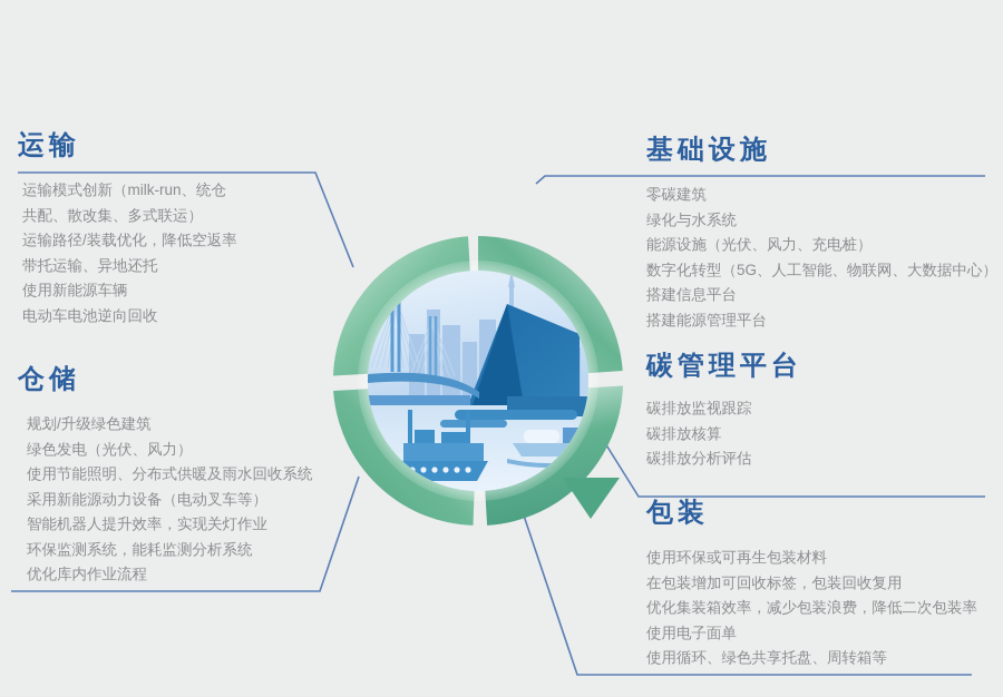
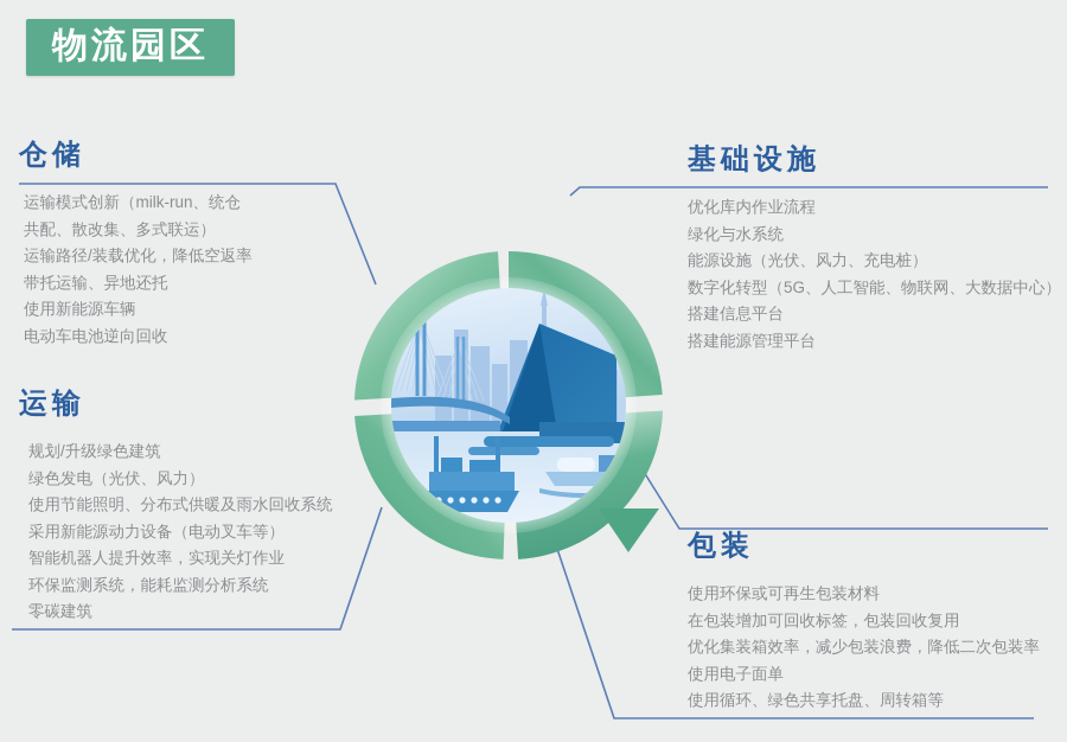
+ 物流园区
- 运输
+ 仓储
  运输模式创新（milk-run、统仓
  共配、散改集、多式联运）
  运输路径/装载优化，降低空返率
  带托运输、异地还托
  使用新能源车辆
  电动车电池逆向回收
- 仓储
+ 运输
  规划/升级绿色建筑
  绿色发电（光伏、风力）
  使用节能照明、分布式供暖及雨水回收系统
  采用新能源动力设备（电动叉车等）
  智能机器人提升效率，实现关灯作业
  环保监测系统，能耗监测分析系统
- 优化库内作业流程
+ 零碳建筑
  基础设施
- 零碳建筑
+ 优化库内作业流程
  绿化与水系统
  能源设施（光伏、风力、充电桩）
  数字化转型（5G、人工智能、物联网、大数据中心）
  搭建信息平台
  搭建能源管理平台
- 碳管理平台
- 碳排放监视跟踪
- 碳排放核算
- 碳排放分析评估
  包装
  使用环保或可再生包装材料
  在包装增加可回收标签，包装回收复用
  优化集装箱效率，减少包装浪费，降低二次包装率
  使用电子面单
  使用循环、绿色共享托盘、周转箱等
